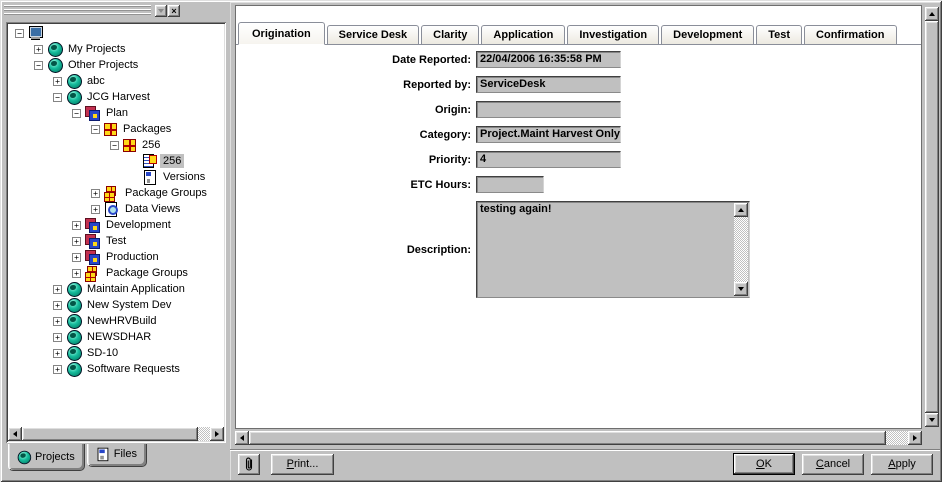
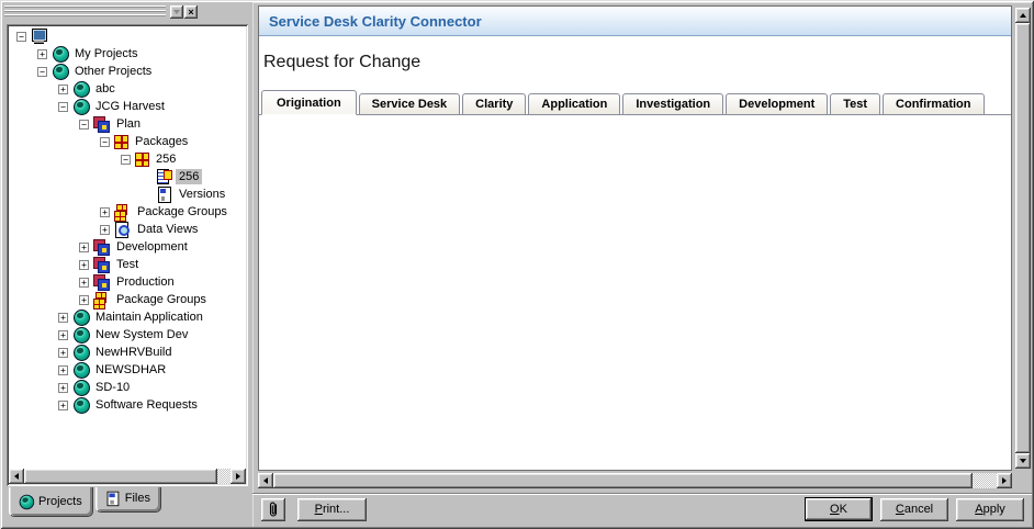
  ×
  −
  +
  My Projects
  −
  Other Projects
  +
  abc
  −
  JCG Harvest
  −
  Plan
  −
  Packages
  −
  256
  256
  Versions
  +
  Package Groups
  +
  Data Views
  +
  Development
  +
  Test
  +
  Production
  +
  Package Groups
  +
  Maintain Application
  +
  New System Dev
  +
  NewHRVBuild
  +
  NEWSDHAR
  +
  SD-10
  +
  Software Requests
  Projects
  Files
+ Service Desk Clarity Connector
+ Request for Change
  Origination
  Service Desk
  Clarity
  Application
  Investigation
  Development
  Test
  Confirmation
- Date Reported:
- 22/04/2006 16:35:58 PM
- Reported by:
- ServiceDesk
- Origin:
- Category:
- Project.Maint Harvest Only
- Priority:
- 4
- ETC Hours:
- Description:
- testing again!
  Print...
  OK
  Cancel
  Apply
